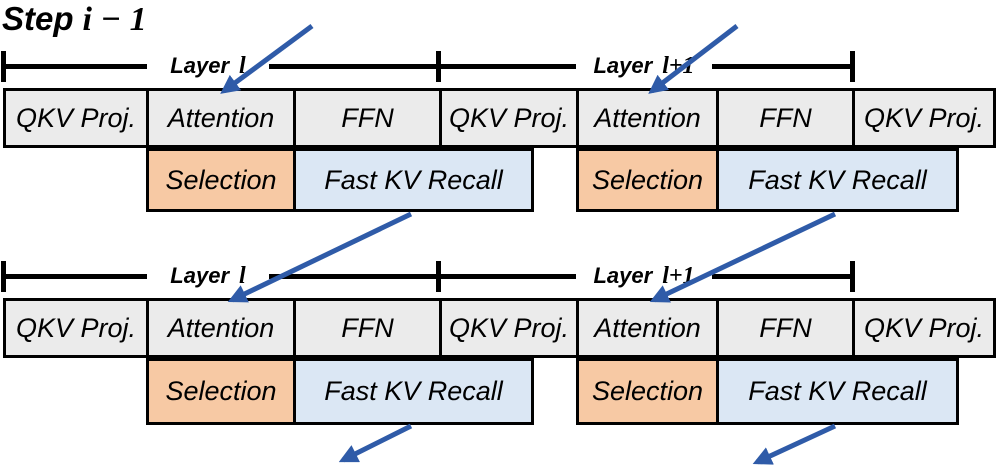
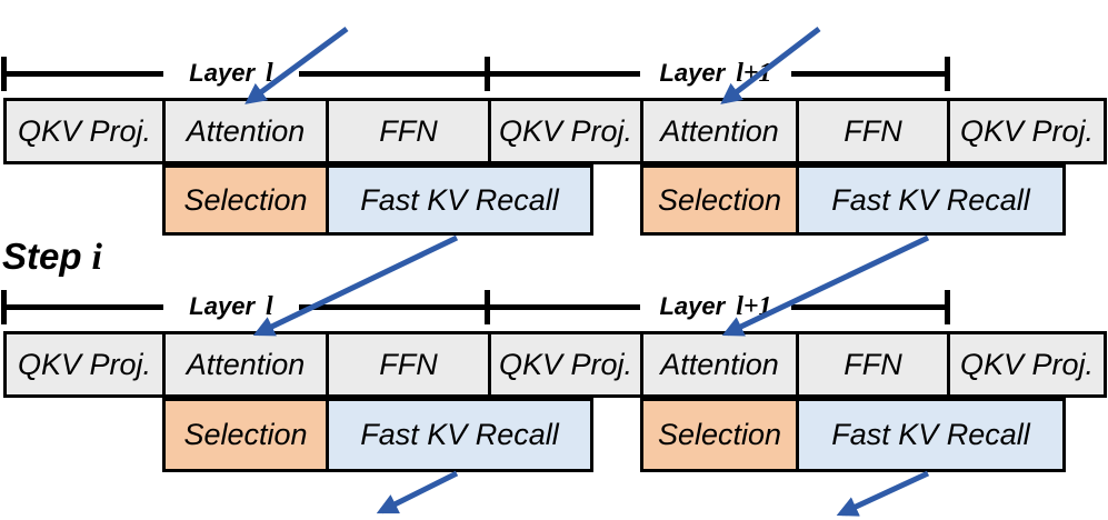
- Step i − 1
  Layer
  l
  Layer
  QKV Proj.
  Attention
  FFN
  QKV Proj.
  Attention
  FFN
  QKV Proj.
  Selection
  Fast KV Recall
  Selection
  Fast KV Recall
+ Step i
  Layer
  l
  Layer
  l+1
  QKV Proj.
  Attention
  FFN
  QKV Proj.
  Attention
  FFN
  QKV Proj.
  Selection
  Fast KV Recall
  Selection
  Fast KV Recall
